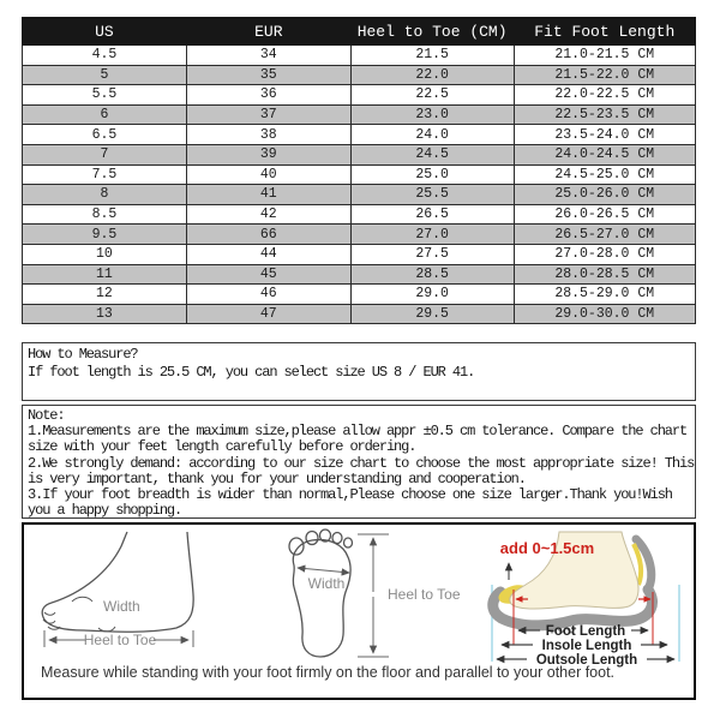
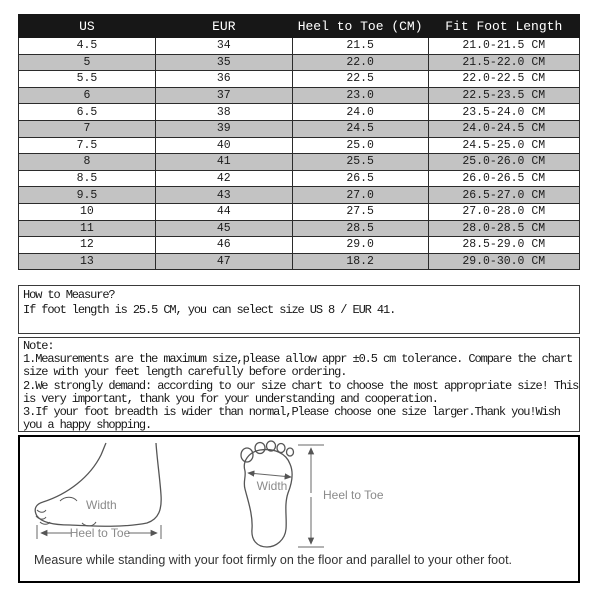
  US	EUR	Heel to Toe (CM)	Fit Foot Length
  4.5	34	21.5	21.0-21.5 CM
  5	35	22.0	21.5-22.0 CM
  5.5	36	22.5	22.0-22.5 CM
  6	37	23.0	22.5-23.5 CM
  6.5	38	24.0	23.5-24.0 CM
  7	39	24.5	24.0-24.5 CM
  7.5	40	25.0	24.5-25.0 CM
  8	41	25.5	25.0-26.0 CM
  8.5	42	26.5	26.0-26.5 CM
- 9.5	66	27.0	26.5-27.0 CM
+ 9.5	43	27.0	26.5-27.0 CM
  10	44	27.5	27.0-28.0 CM
  11	45	28.5	28.0-28.5 CM
  12	46	29.0	28.5-29.0 CM
- 13	47	29.5	29.0-30.0 CM
+ 13	47	18.2	29.0-30.0 CM
  How to Measure?
  If foot length is 25.5 CM, you can select size US 8 / EUR 41.
  Note:
  1.Measurements are the maximum size,please allow appr ±0.5 cm tolerance. Compare the chart size with your feet length carefully before ordering.
  2.We strongly demand: according to our size chart to choose the most appropriate size! This is very important, thank you for your understanding and cooperation.
  3.If your foot breadth is wider than normal,Please choose one size larger.Thank you!Wish you a happy shopping.
  Width
  Heel to Toe
  Width
  Heel to Toe
- add 0~1.5cm
- Foot Length
- Insole Length
- Outsole Length
  Measure while standing with your foot firmly on the floor and parallel to your other foot.
